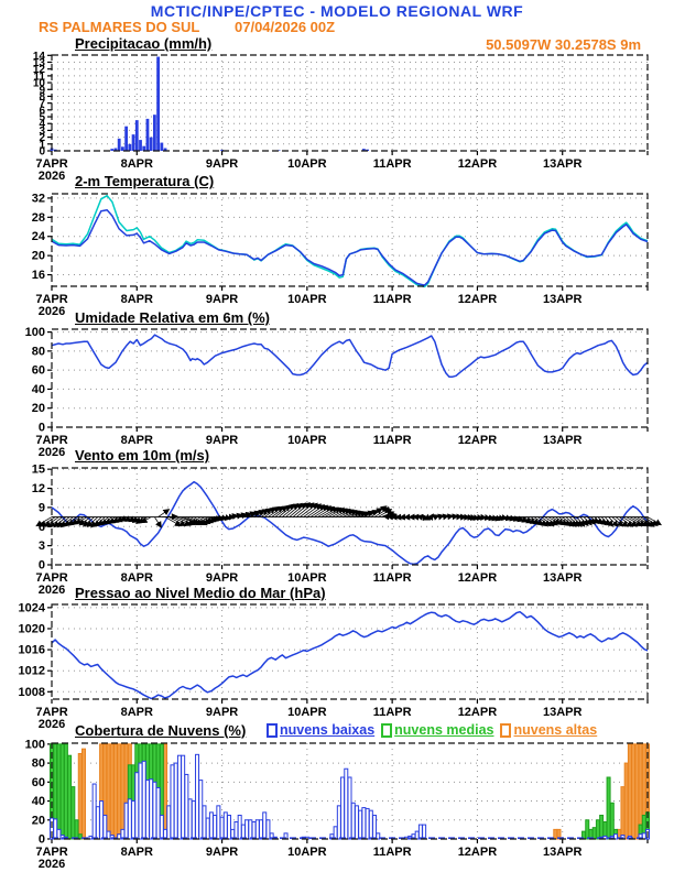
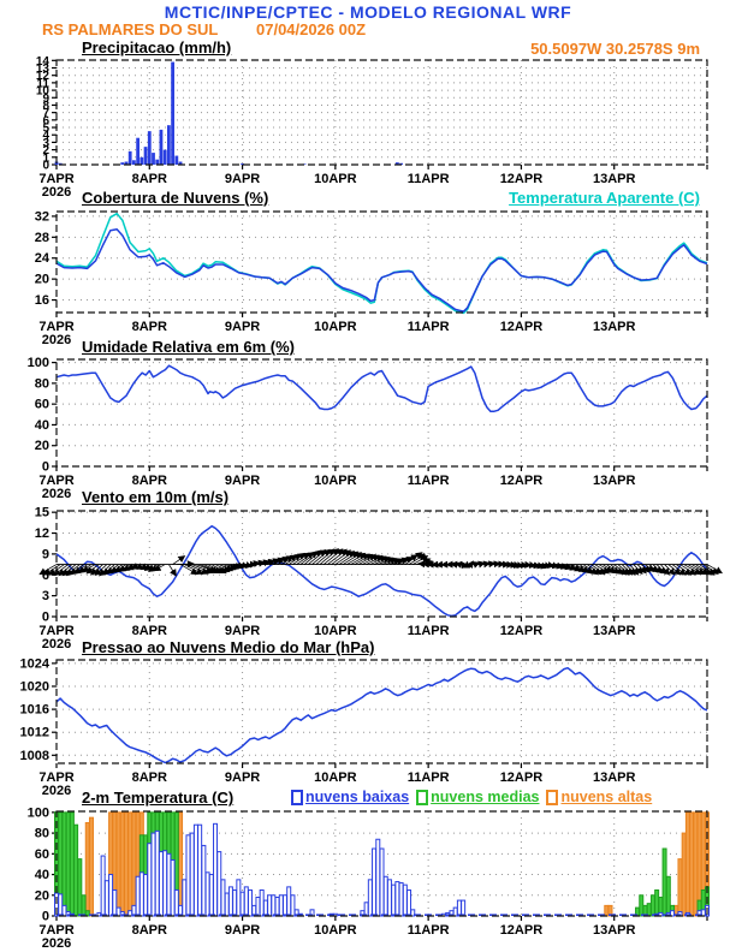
  0
  1
  2
  3
  4
  5
  6
  7
  8
  9
  10
  11
  12
  13
  14
  7APR
  8APR
  9APR
  10APR
  11APR
  12APR
  13APR
  2026
  16
  20
  24
  28
  32
  7APR
  8APR
  9APR
  10APR
  11APR
  12APR
  13APR
  2026
  0
  20
  40
  60
  80
  100
  7APR
  8APR
  9APR
  10APR
  11APR
  12APR
  13APR
  2026
  0
  3
  6
  9
  12
  15
  7APR
  8APR
  9APR
  10APR
  11APR
  12APR
  13APR
  2026
  1008
  1012
  1016
  1020
  1024
  7APR
  8APR
  9APR
  10APR
  11APR
  12APR
  13APR
  2026
  0
  20
  40
  60
  80
  100
  7APR
  8APR
  9APR
  10APR
  11APR
  12APR
  13APR
  2026
  MCTIC/INPE/CPTEC - MODELO REGIONAL WRF
  RS PALMARES DO SUL
  07/04/2026 00Z
  50.5097W 30.2578S 9m
  Precipitacao (mm/h)
- 2-m Temperatura (C)
+ Cobertura de Nuvens (%)
+ Temperatura Aparente (C)
  Umidade Relativa em 6m (%)
  Vento em 10m (m/s)
- Pressao ao Nivel Medio do Mar (hPa)
+ Pressao ao Nuvens Medio do Mar (hPa)
- Cobertura de Nuvens (%)
+ 2-m Temperatura (C)
  nuvens baixas
  nuvens medias
  nuvens altas
